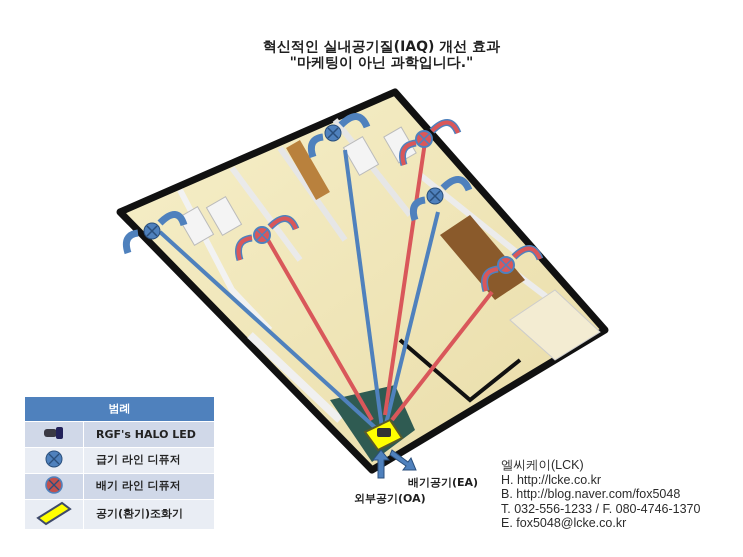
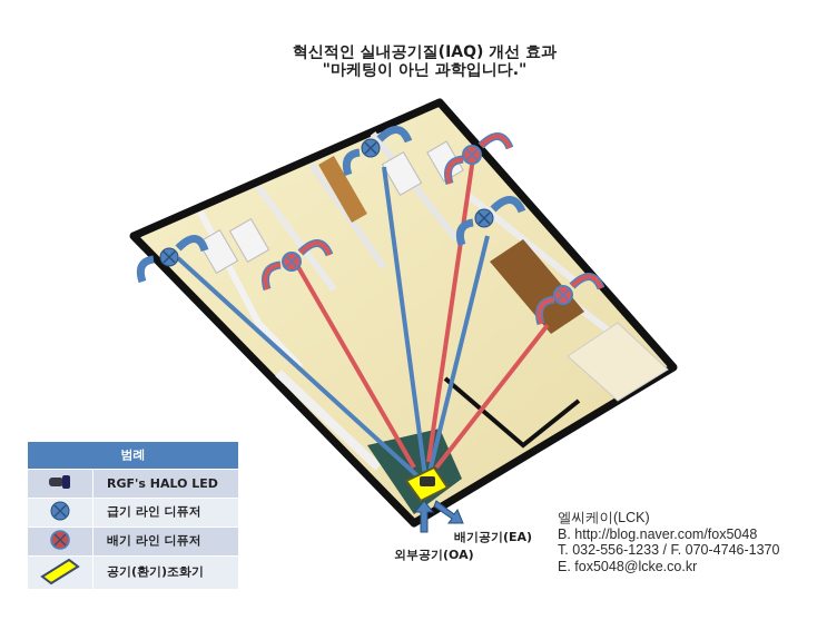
  혁신적인 실내공기질(IAQ) 개선 효과
  "마케팅이 아닌 과학입니다."
  배기공기(EA)
  외부공기(OA)
  범례
  	RGF's HALO LED
  	급기 라인 디퓨저
  	배기 라인 디퓨저
  	공기(환기)조화기
  엘씨케이(LCK)
- H. http://lcke.co.kr
  B. http://blog.naver.com/fox5048
- T. 032-556-1233 / F. 080-4746-1370
+ T. 032-556-1233 / F. 070-4746-1370
  E. fox5048@lcke.co.kr
